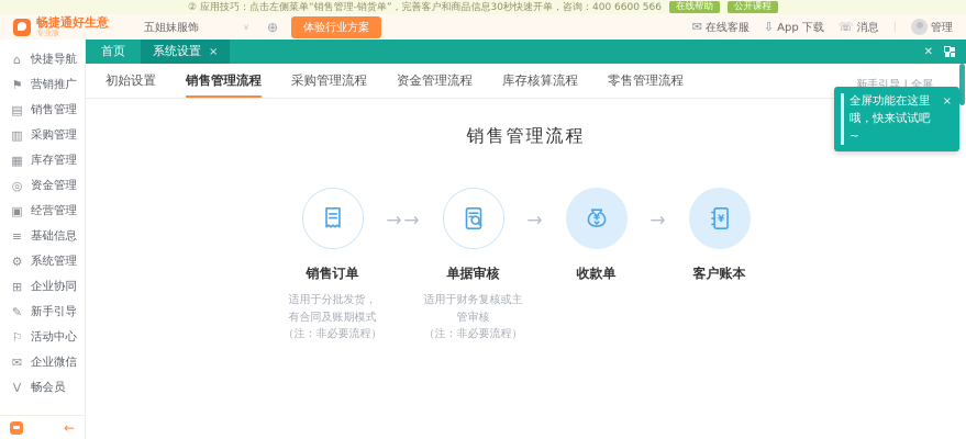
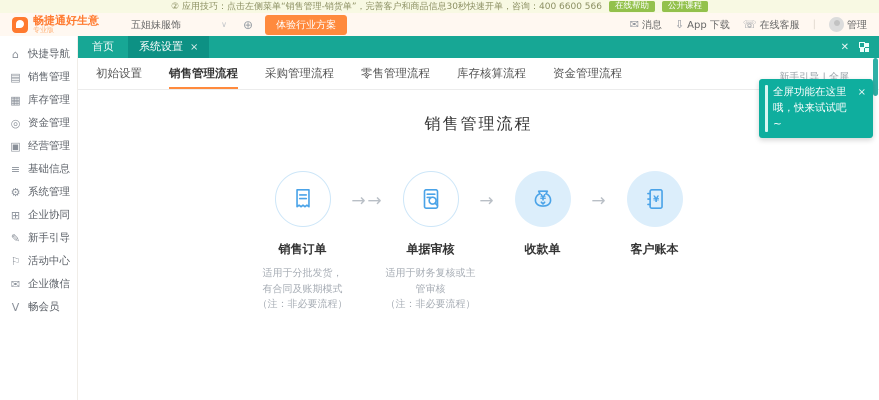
  ② 应用技巧：点击左侧菜单“销售管理-销货单”，完善客户和商品信息30秒快速开单，咨询：400 6600 566
  在线帮助
  公开课程
  畅捷通好生意
  专业版
  五姐妹服饰
  ∨
  ⊕
  体验行业方案
  ✉
- 在线客服
+ 消息
  ⇩
  App 下载
  ☏
- 消息
+ 在线客服
  |
  管理
  ⌂
  快捷导航
- ⚑
- 营销推广
  ▤
  销售管理
- ▥
- 采购管理
  ▦
  库存管理
  ◎
  资金管理
  ▣
  经营管理
  ≡
  基础信息
  ⚙
  系统管理
  ⊞
  企业协同
  ✎
  新手引导
  ⚐
  活动中心
  ✉
  企业微信
  V
  畅会员
- ←
  首页
  系统设置
  ×
  ✕
  初始设置
  销售管理流程
  采购管理流程
- 资金管理流程
+ 零售管理流程
  库存核算流程
- 零售管理流程
+ 资金管理流程
  新手引导 | 全屏
  全屏功能在这里哦，快来试试吧~
  ×
  销售管理流程
  销售订单
  适用于分批发货，
  有合同及账期模式
  （注：非必要流程）
  →
  →
  单据审核
  适用于财务复核或主
  管审核
  （注：非必要流程）
  →
  ¥
  收款单
  →
  ¥
  客户账本
